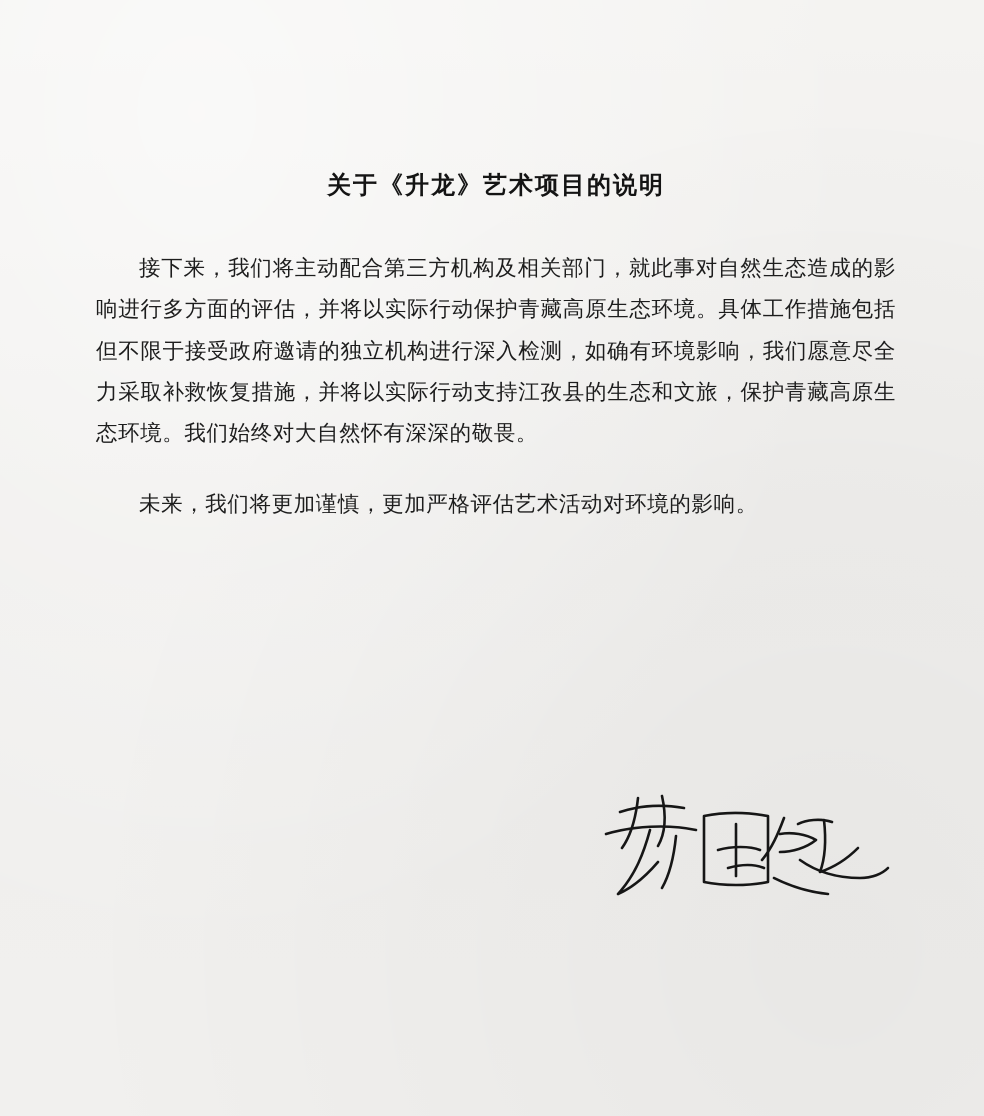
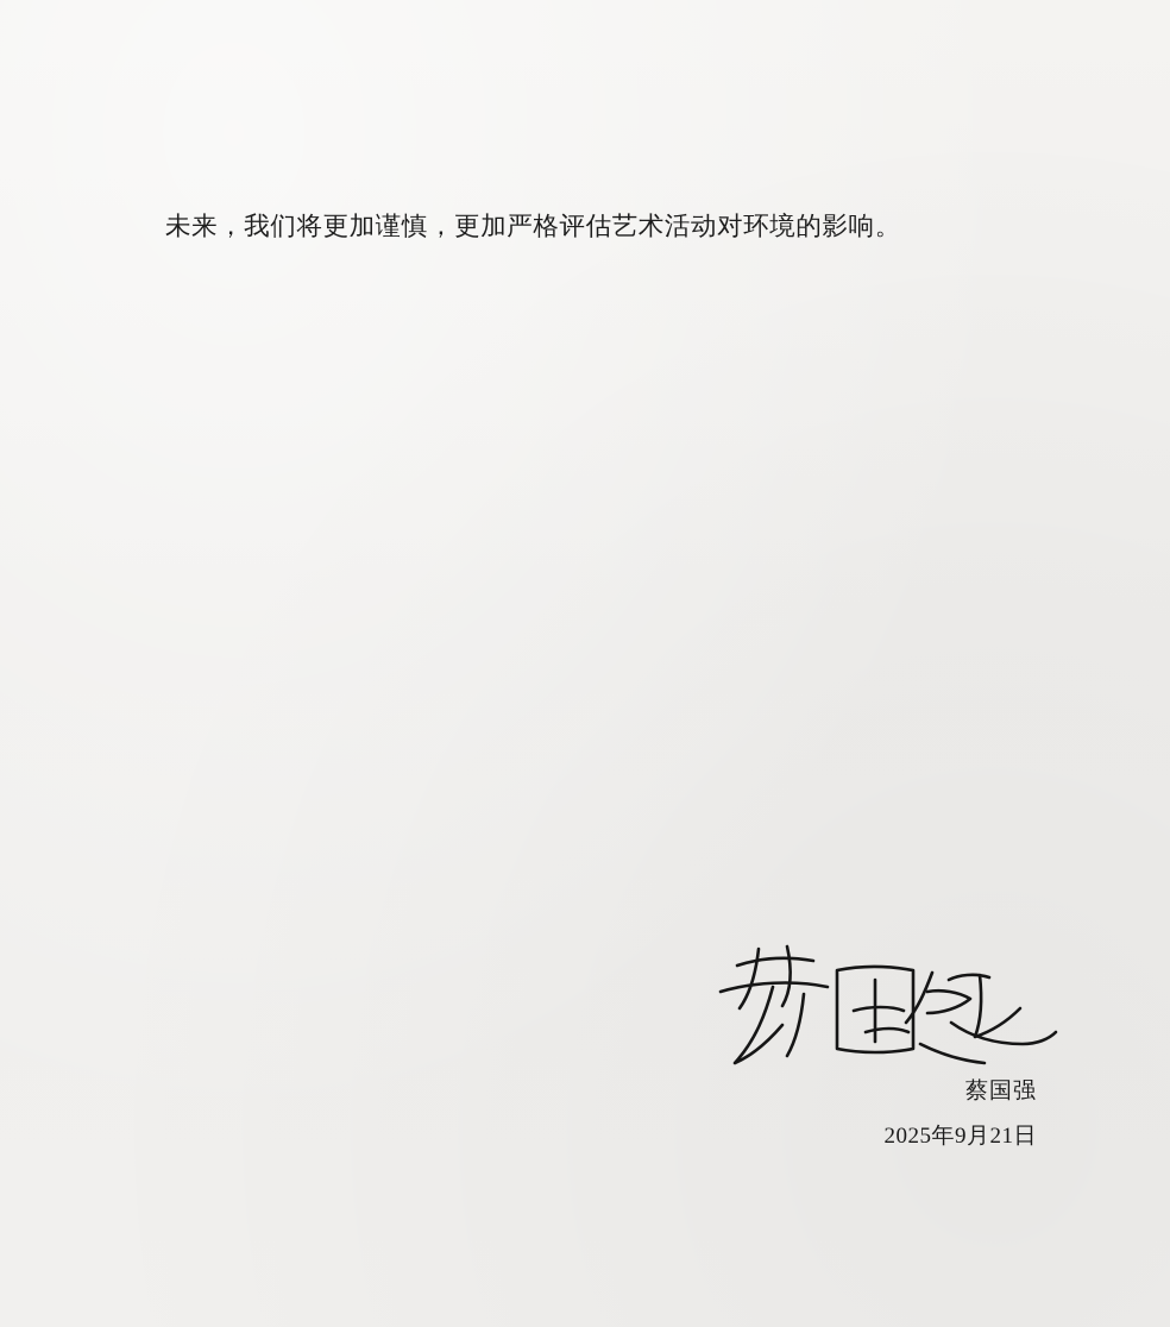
- 关于《升龙》艺术项目的说明
- 接下来，我们将主动配合第三方机构及相关部门，就此事对自然生态造成的影响进行多方面的评估，并将以实际行动保护青藏高原生态环境。具体工作措施包括但不限于接受政府邀请的独立机构进行深入检测，如确有环境影响，我们愿意尽全力采取补救恢复措施，并将以实际行动支持江孜县的生态和文旅，保护青藏高原生态环境。我们始终对大自然怀有深深的敬畏。
  未来，我们将更加谨慎，更加严格评估艺术活动对环境的影响。
+ 蔡国强
+ 2025年9月21日
